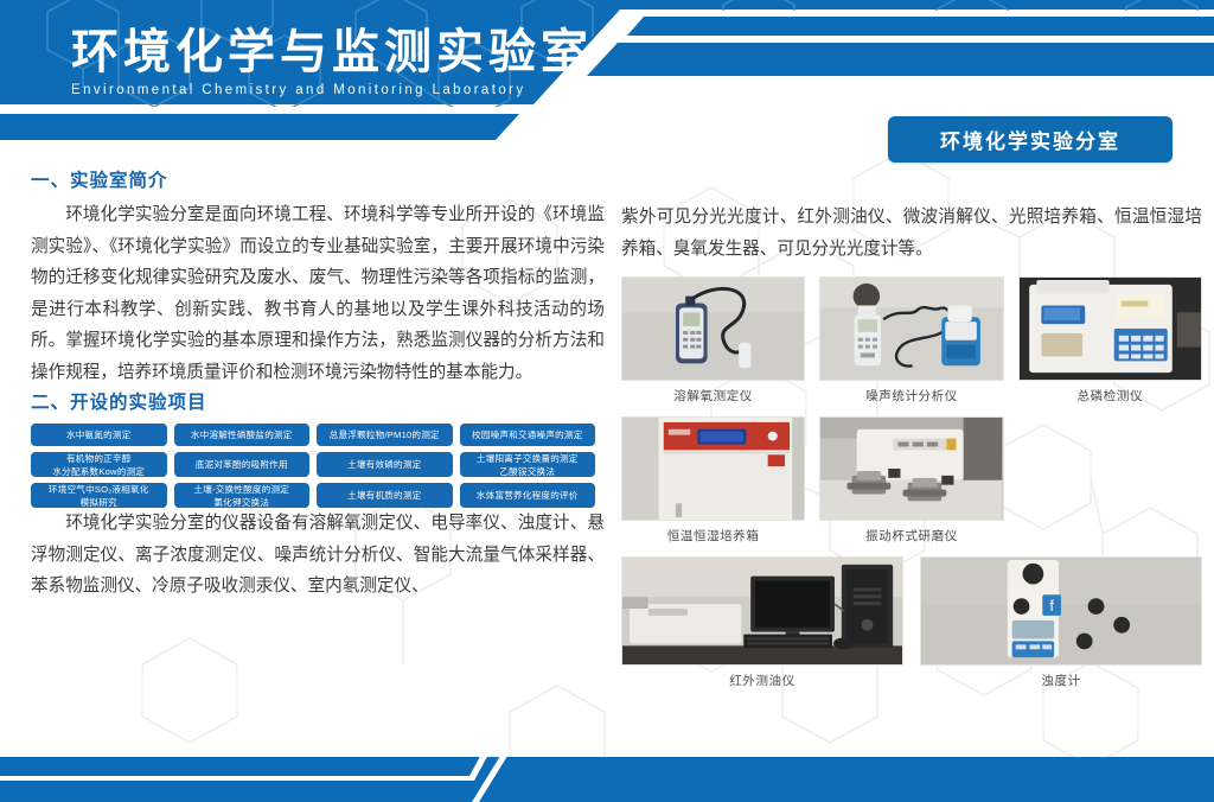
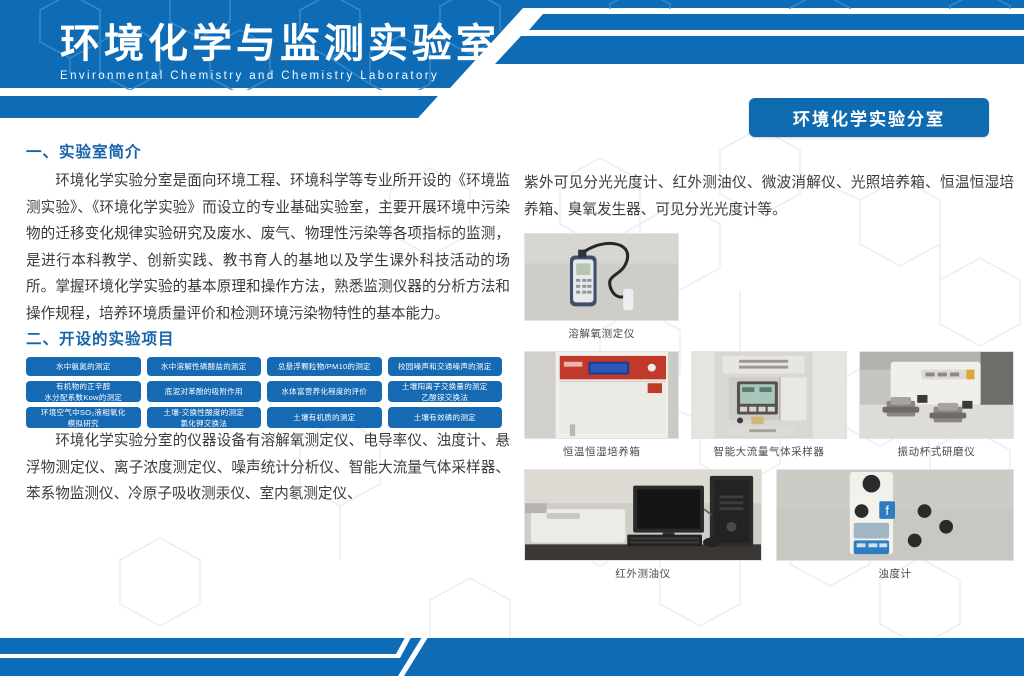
  环境化学与监测实验室
- Environmental Chemistry and Monitoring Laboratory
+ Environmental Chemistry and Chemistry Laboratory
  环境化学实验分室
  一、实验室简介
  环境化学实验分室是面向环境工程、环境科学等专业所开设的《环境监测实验》、《环境化学实验》而设立的专业基础实验室，主要开展环境中污染物的迁移变化规律实验研究及废水、废气、物理性污染等各项指标的监测，是进行本科教学、创新实践、教书育人的基地以及学生课外科技活动的场所。掌握环境化学实验的基本原理和操作方法，熟悉监测仪器的分析方法和操作规程，培养环境质量评价和检测环境污染物特性的基本能力。
  二、开设的实验项目
  水中氨氮的测定
  水中溶解性磷酸盐的测定
  总悬浮颗粒物/PM10的测定
  校园噪声和交通噪声的测定
  有机物的正辛醇
  水分配系数Kow的测定
  底泥对苯酚的吸附作用
- 土壤有效磷的测定
+ 水体富营养化程度的评价
  土壤阳离子交换量的测定
  乙酸铵交换法
  环境空气中SO₂液相氧化
  模拟研究
  土壤-交换性酸度的测定
  氯化钾交换法
  土壤有机质的测定
- 水体富营养化程度的评价
+ 土壤有效磷的测定
  环境化学实验分室的仪器设备有溶解氧测定仪、电导率仪、浊度计、悬浮物测定仪、离子浓度测定仪、噪声统计分析仪、智能大流量气体采样器、苯系物监测仪、冷原子吸收测汞仪、室内氡测定仪、
  紫外可见分光光度计、红外测油仪、微波消解仪、光照培养箱、恒温恒湿培养箱、臭氧发生器、可见分光光度计等。
  溶解氧测定仪
- 噪声统计分析仪
- 总磷检测仪
  恒温恒湿培养箱
+ 智能大流量气体采样器
  振动杯式研磨仪
  红外测油仪
  f
  浊度计
